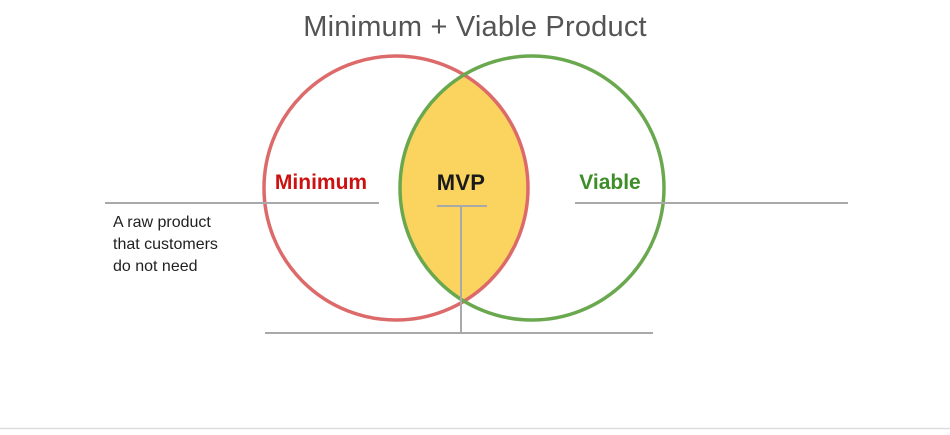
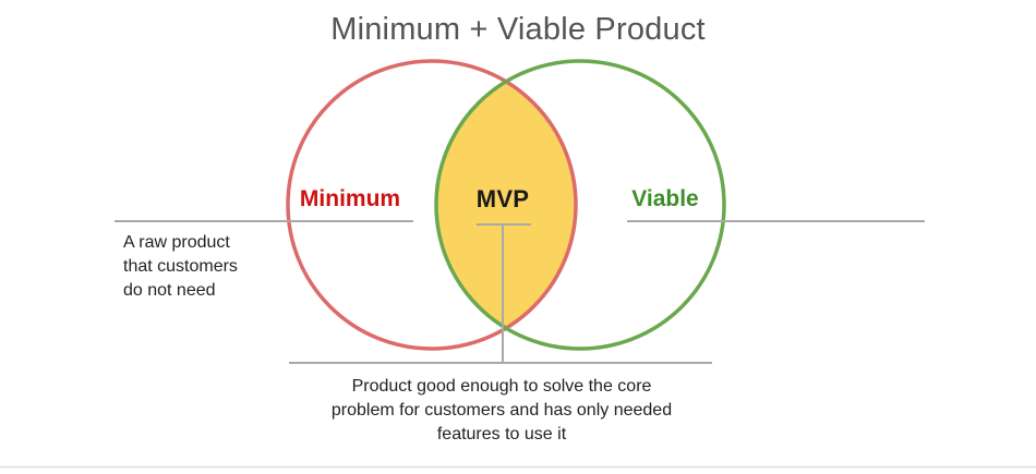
  Minimum + Viable Product
  Minimum
  MVP
  Viable
  A raw product
  that customers
  do not need
+ Product good enough to solve the core
+ problem for customers and has only needed
+ features to use it
